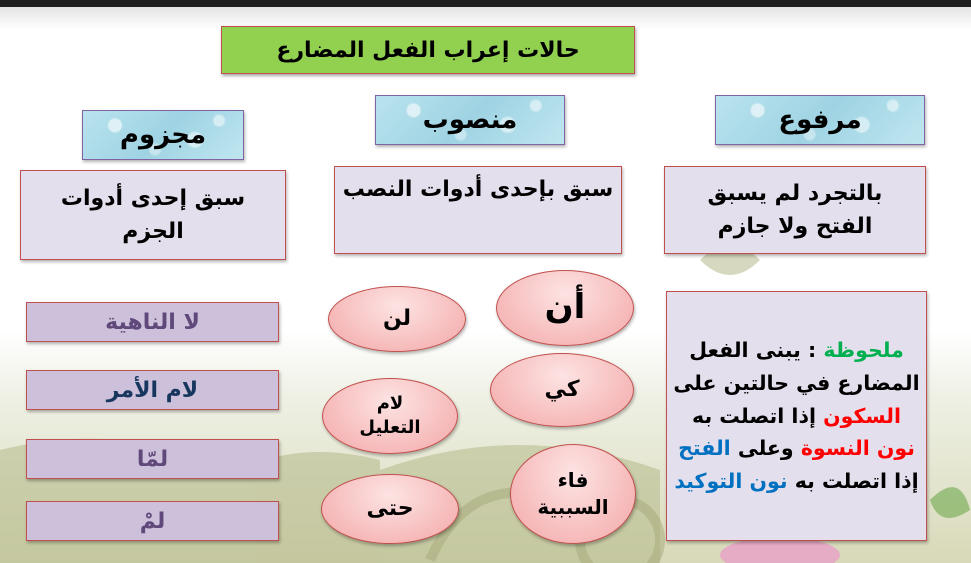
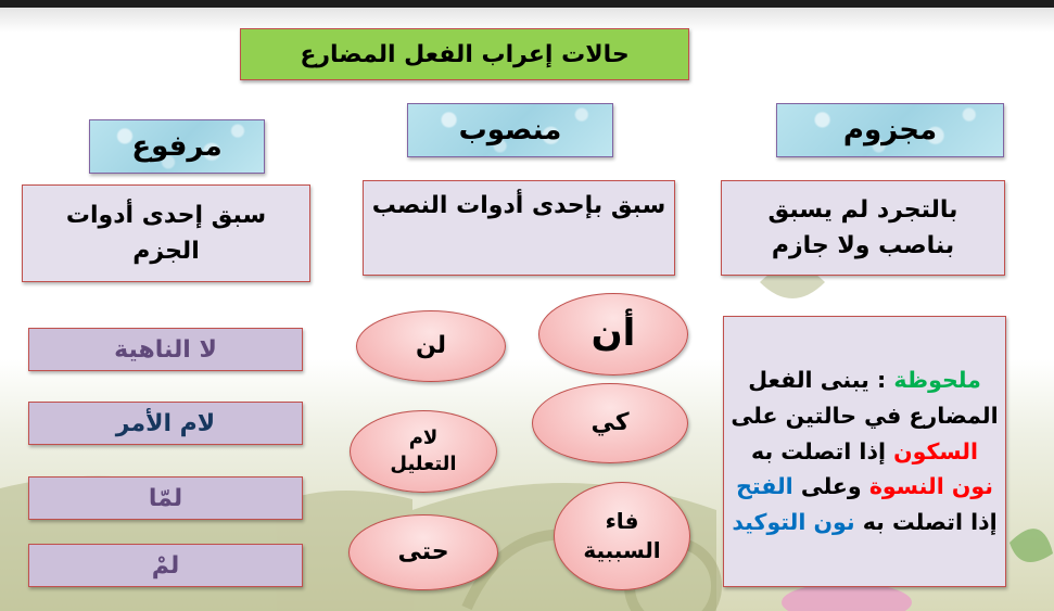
  حالات إعراب الفعل المضارع
- مرفوع
+ مجزوم
  منصوب
- مجزوم
+ مرفوع
- بالتجرد لم يسبق الفتح ولا جازم
+ بالتجرد لم يسبق بناصب ولا جازم
  سبق بإحدى أدوات النصب
  سبق إحدى أدوات الجزم
  أن
  لن
  كي
  لام التعليل
  فاء السببية
  حتى
  لا الناهية
  لام الأمر
  لمّا
  لمْ
  ملحوظة : يبنى الفعل المضارع في حالتين على السكون إذا اتصلت به نون النسوة وعلى الفتح إذا اتصلت به نون التوكيد
